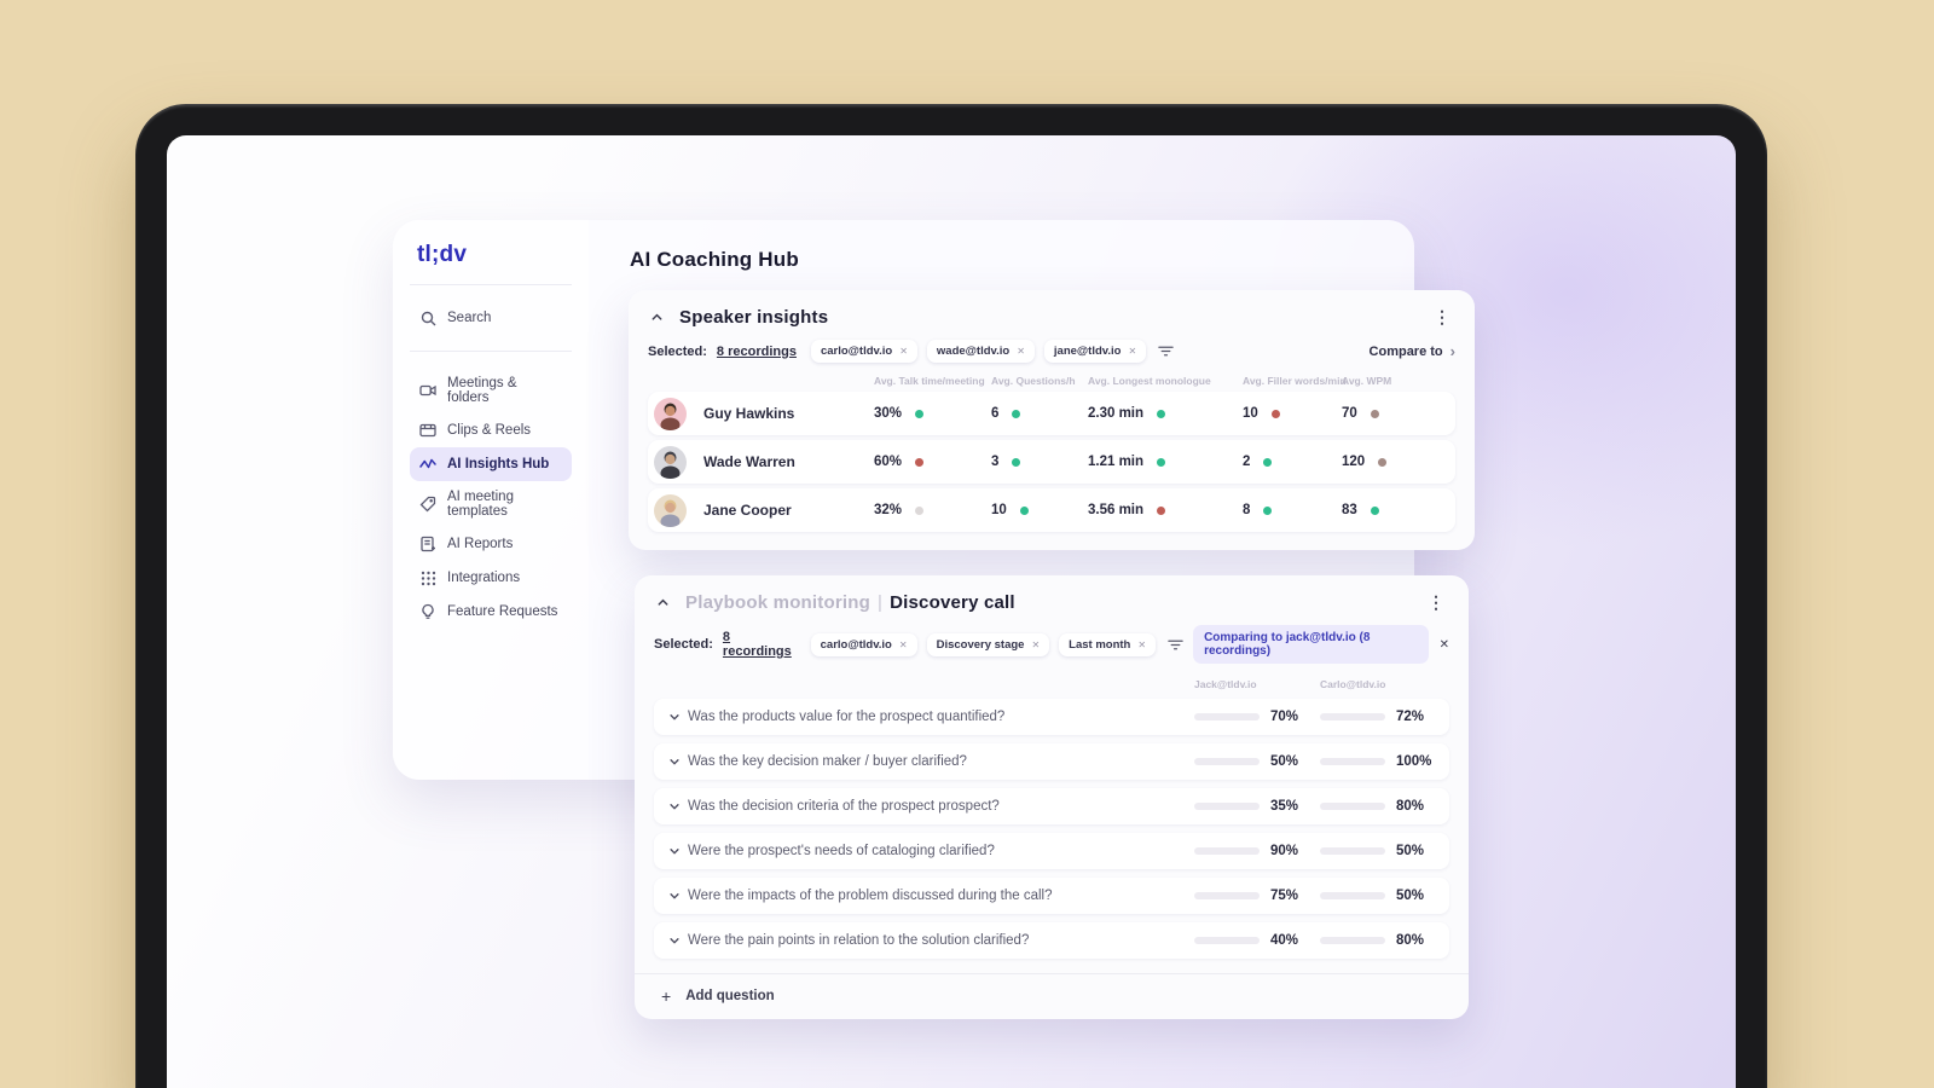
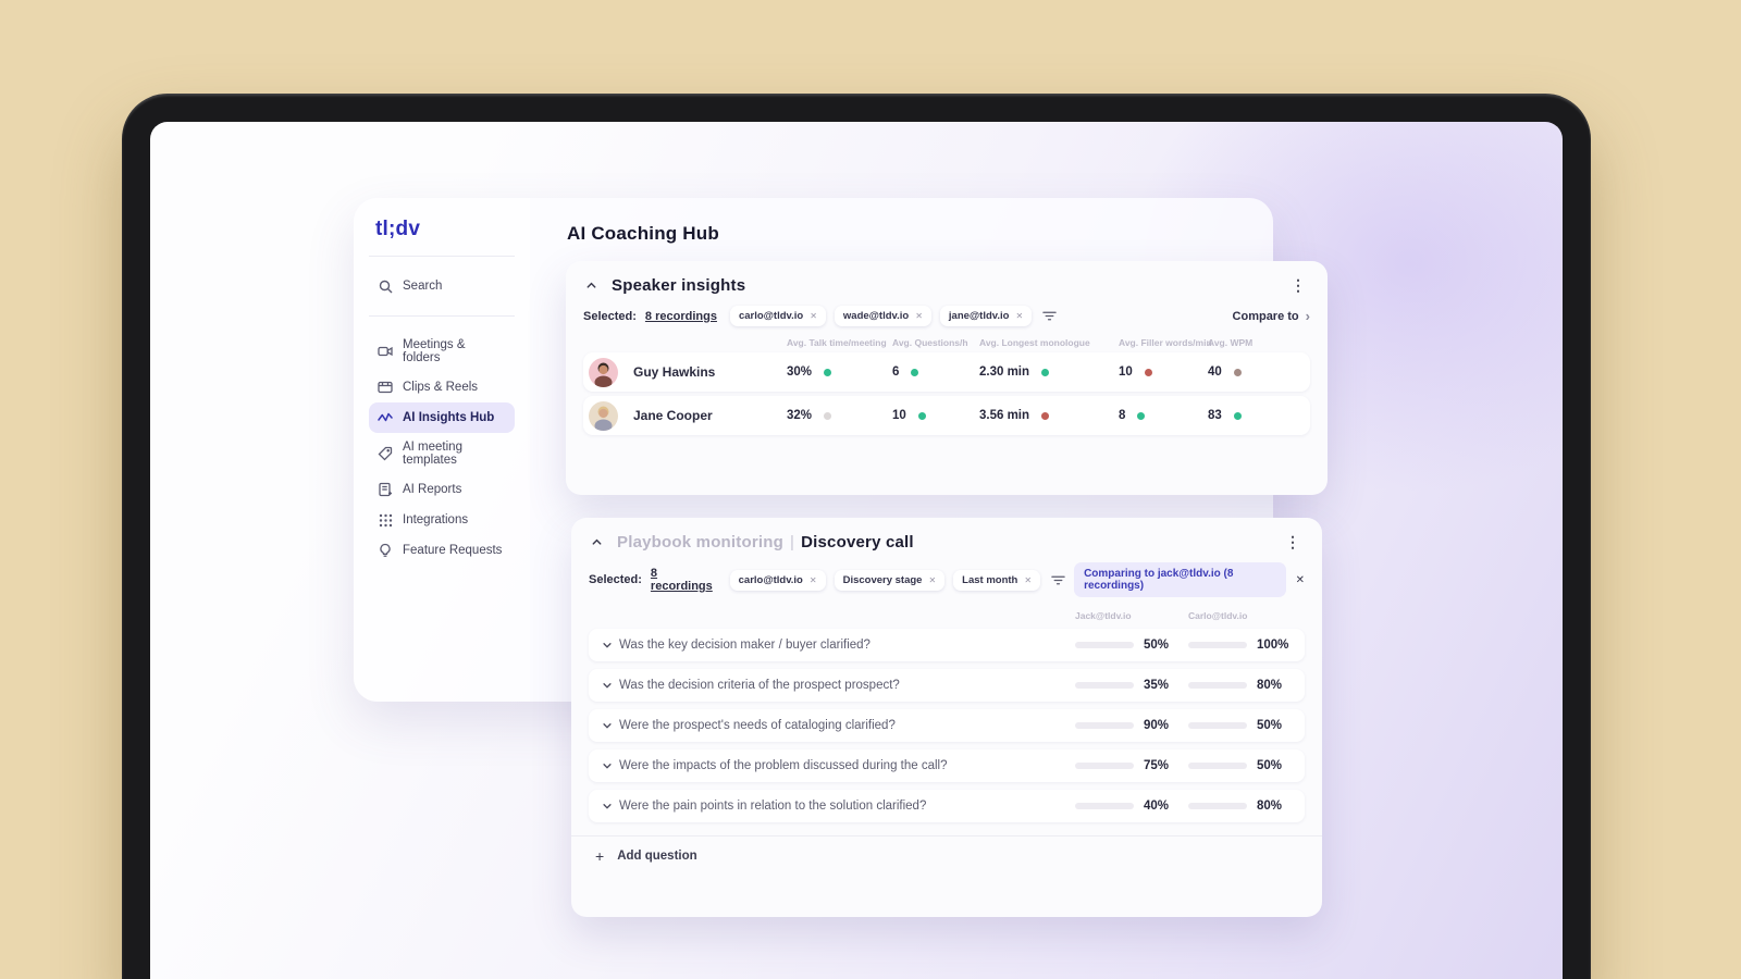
  tl;dv
  Search
  Meetings & folders
  Clips & Reels
  AI Insights Hub
  AI meeting templates
  AI Reports
  Integrations
  Feature Requests
  AI Coaching Hub
  Speaker insights
  ⋮
  Selected:
  8 recordings
  carlo@tldv.io
  ✕
  wade@tldv.io
  ✕
  jane@tldv.io
  ✕
  Compare to
  ›
  Avg. Talk time/meeting
  Avg. Questions/h
  Avg. Longest monologue
  Avg. Filler words/mi
  Avg. WPM
  Guy Hawkins
  30%
  6
  2.30 min
  10
- 70
+ 40
- Wade Warren
- 60%
- 3
- 1.21 min
- 2
- 120
  Jane Cooper
  32%
  10
  3.56 min
  8
  83
  Playbook monitoring | Discovery call
  ⋮
  Selected:
  8 recordings
  carlo@tldv.io
  ✕
  Discovery stage
  ✕
  Last month
  ✕
  Comparing to jack@tldv.io (8 recordings)
  ✕
  Jack@tldv.io
  Carlo@tldv.io
- Was the products value for the prospect quantified?
- 70%
- 72%
  Was the key decision maker / buyer clarified?
  50%
  100%
  Was the decision criteria of the prospect prospect?
  35%
  80%
  Were the prospect's needs of cataloging clarified?
  90%
  50%
  Were the impacts of the problem discussed during the call?
  75%
  50%
  Were the pain points in relation to the solution clarified?
  40%
  80%
  +
  Add question
